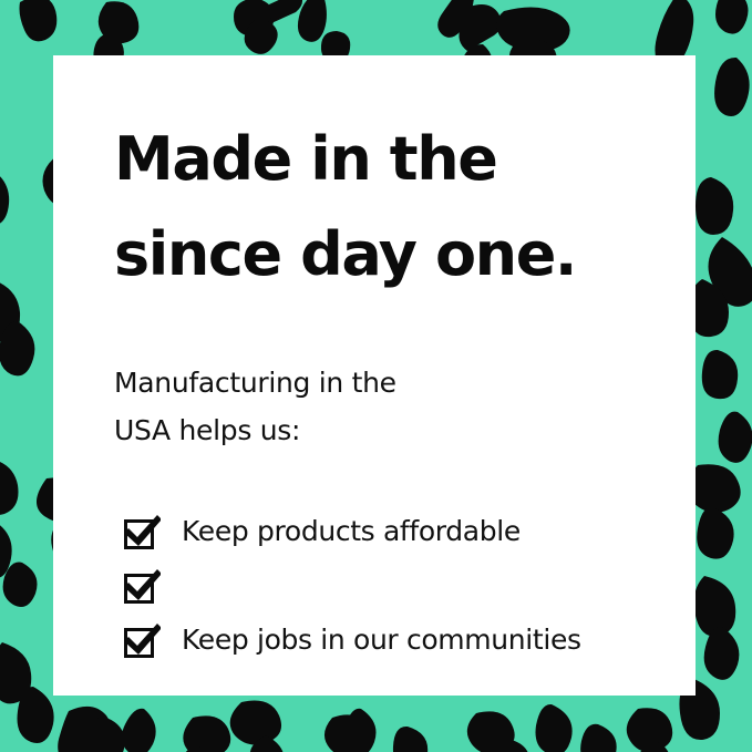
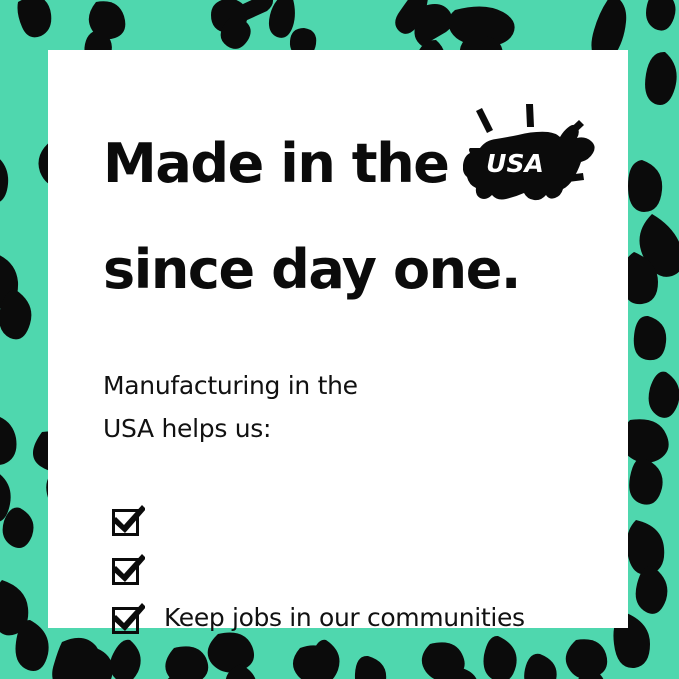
  Made in the
+ USA
  since day one.
  Manufacturing in the
  USA helps us:
- Keep products affordable
  Keep jobs in our communities
